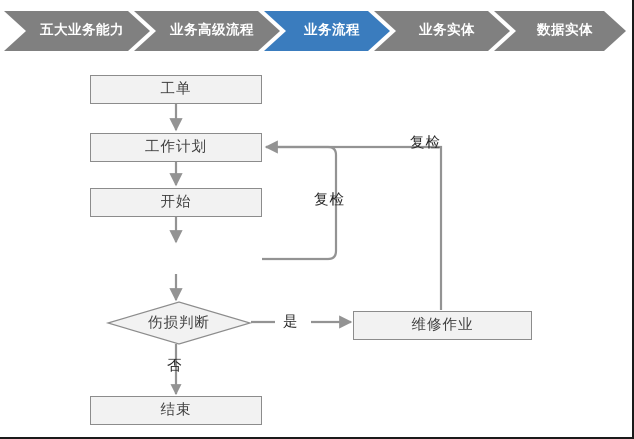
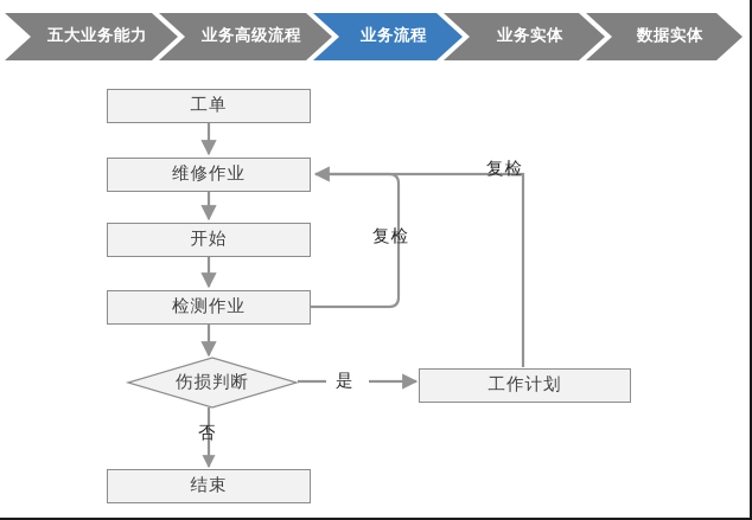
  五大业务能力
  业务高级流程
  业务流程
  业务实体
  数据实体
  工单
- 工作计划
+ 维修作业
  开始
+ 检测作业
  伤损判断
- 维修作业
+ 工作计划
  结束
  是
  否
  复检
  复检
